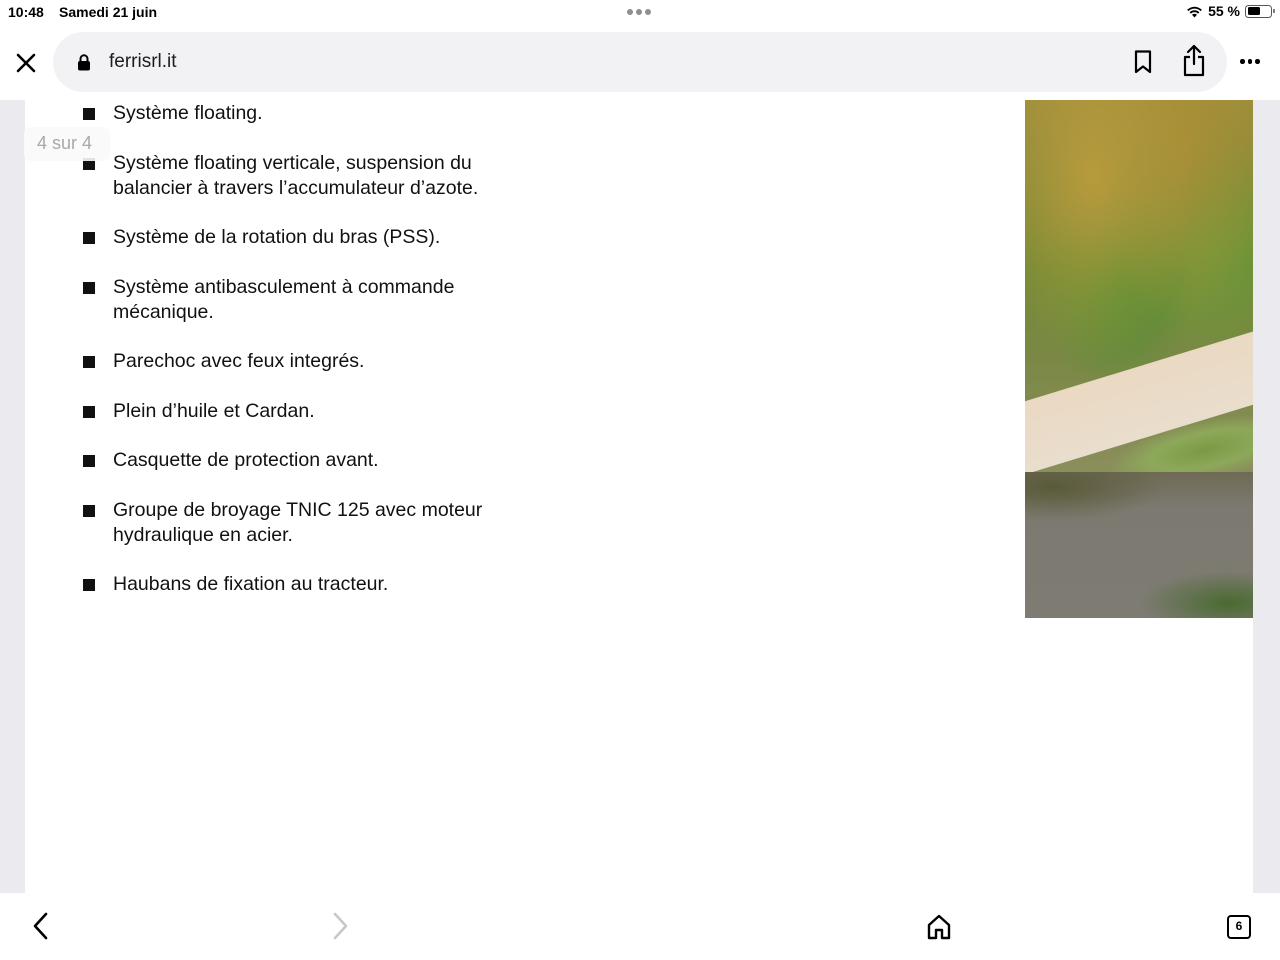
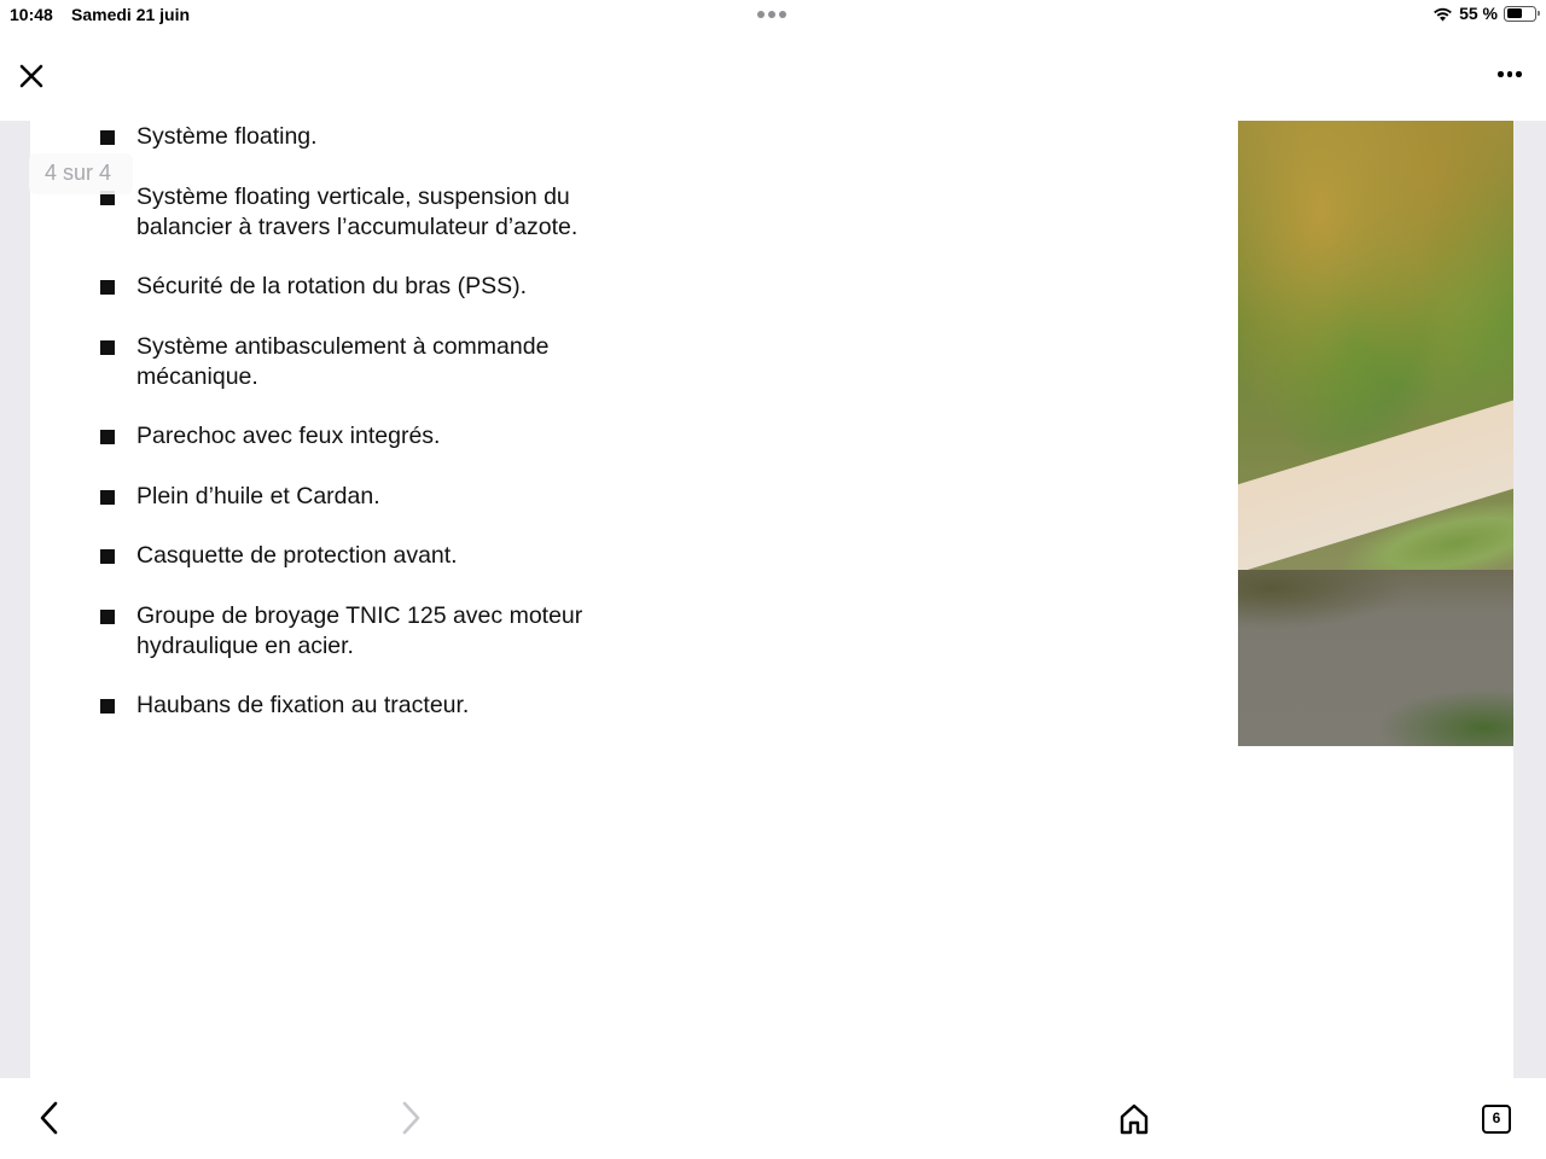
  10:48
  Samedi 21 juin
  55 %
- ferrisrl.it
  4 sur 4
  Système floating.
  Système floating verticale, suspension du balancier à travers l’accumulateur d’azote.
- Système de la rotation du bras (PSS).
+ Sécurité de la rotation du bras (PSS).
  Système antibasculement à commande mécanique.
  Parechoc avec feux integrés.
  Plein d’huile et Cardan.
  Casquette de protection avant.
  Groupe de broyage TNIC 125 avec moteur hydraulique en acier.
  Haubans de fixation au tracteur.
  6
